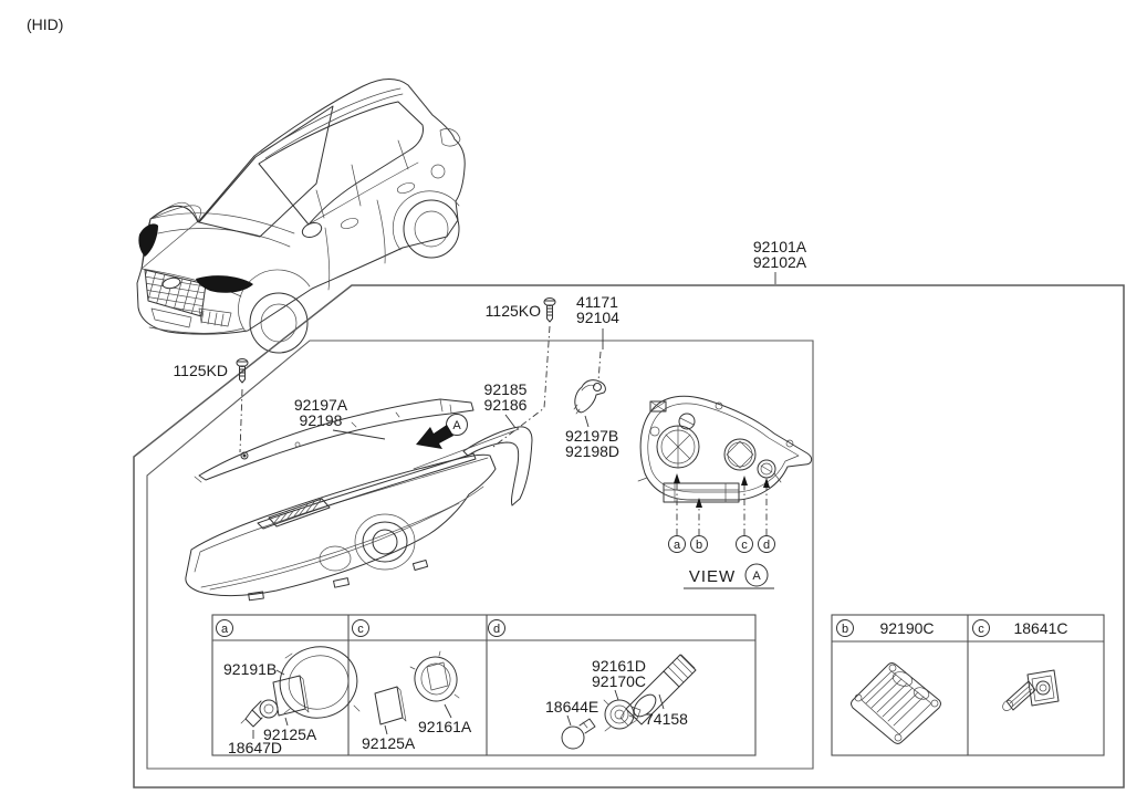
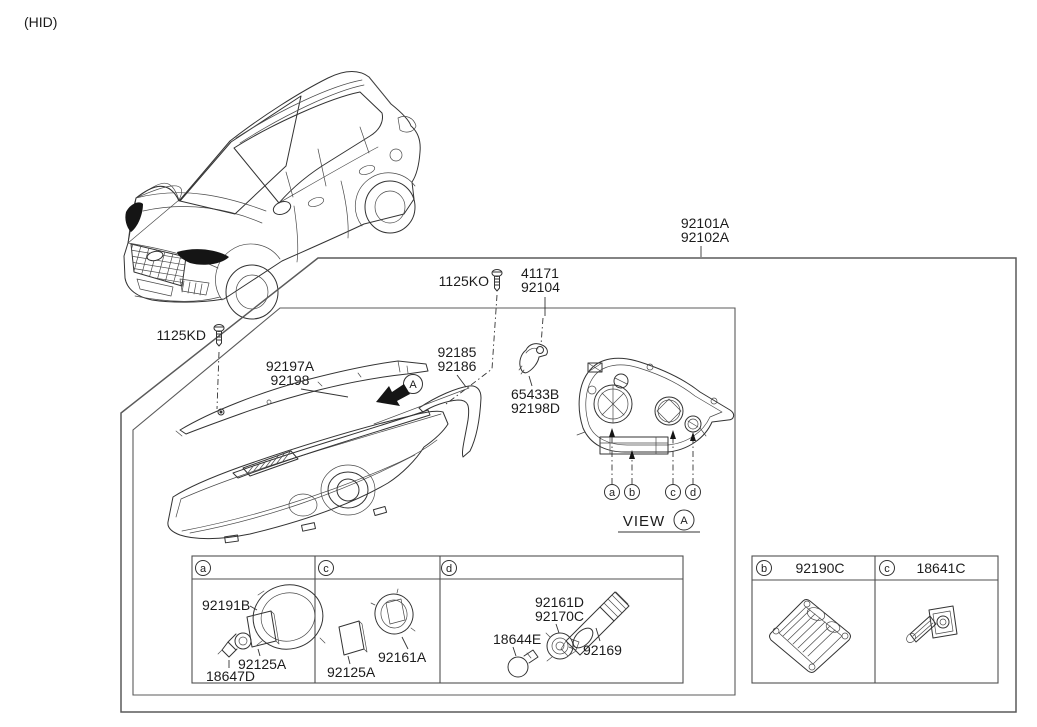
  (HID)
  92101A
  92102A
  1125KO
  41171
  92104
  1125KD
  92197A
  9219
  92185
  92186
- 92197B
+ 65433B
  92198D
  A
  a
  b
  c
  d
  VIEW
  A
  a
  c
  d
  92191B
  92125A
  18647D
  92125A
  92161A
  92161D
  92170C
  18644E
- 74158
+ 92169
  b
  92190C
  c
  18641C
